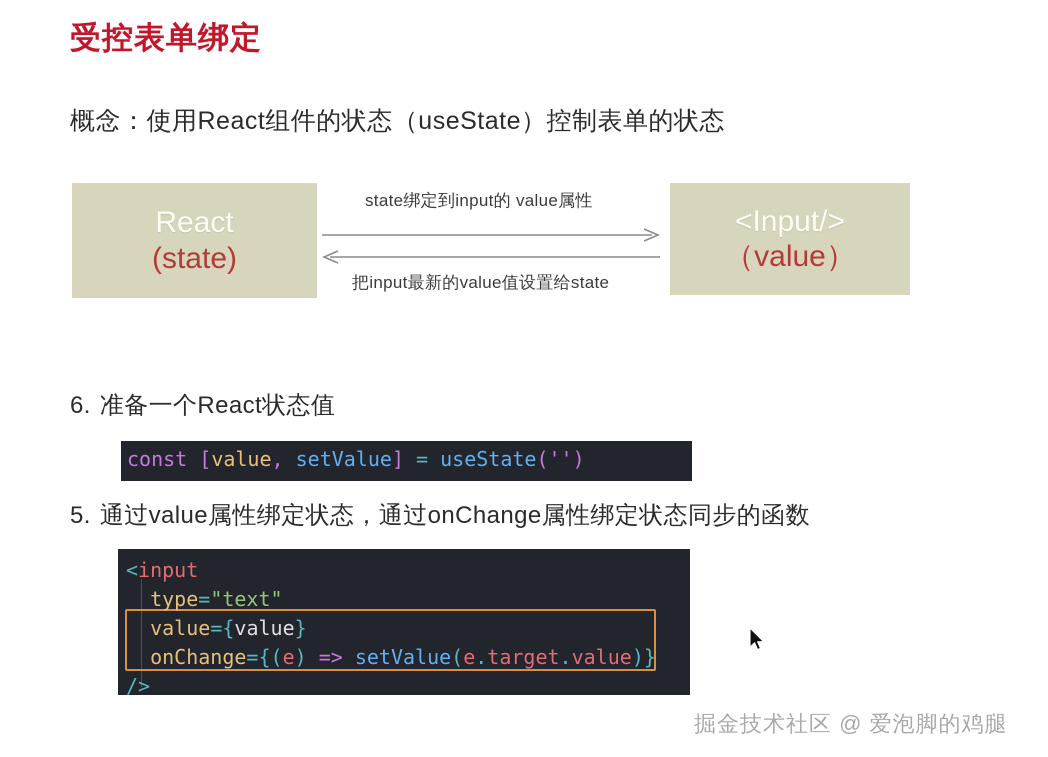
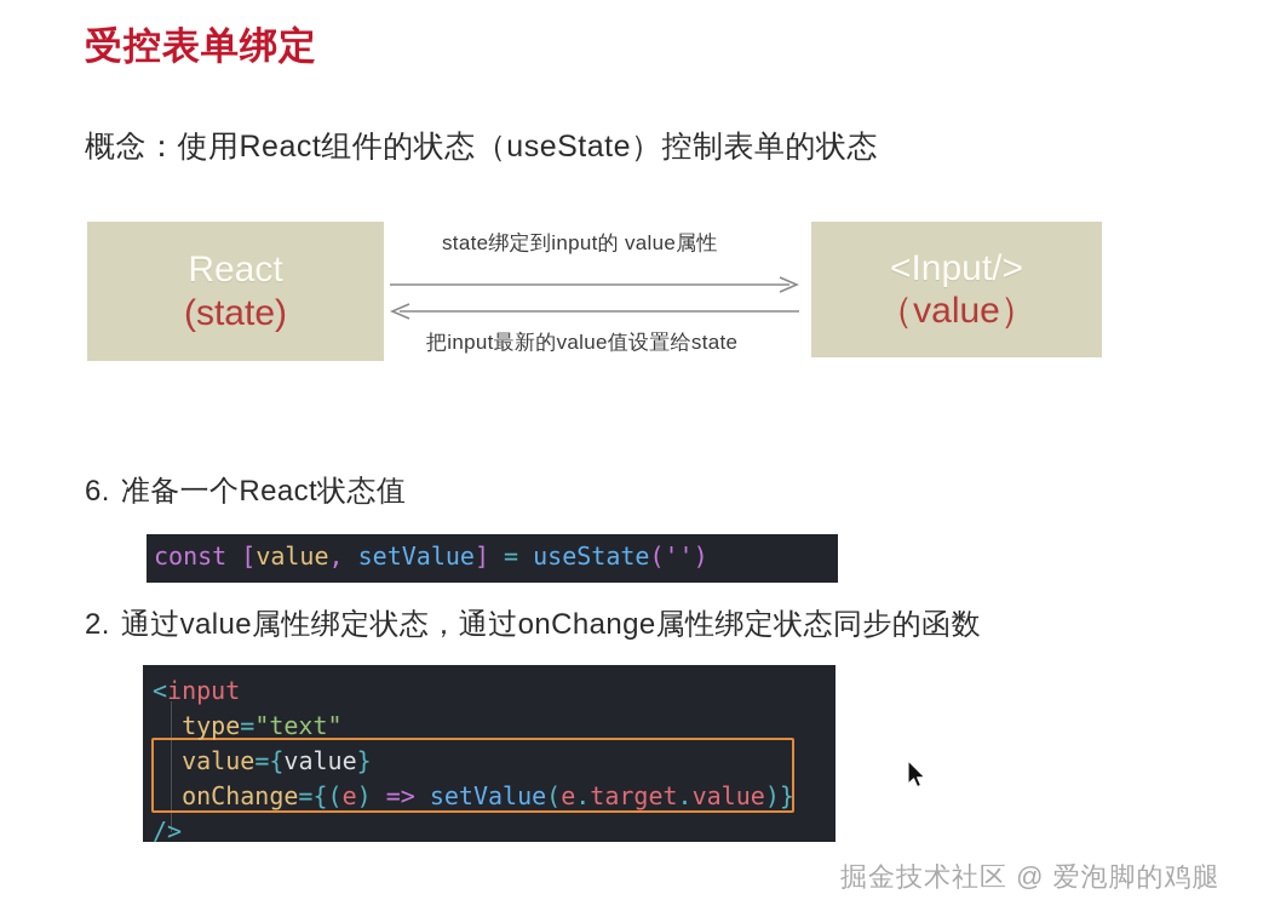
  受控表单绑定
  概念：使用React组件的状态（useState）控制表单的状态
  React
  (state)
  <Input/>
  （value）
  state绑定到input的 value属性
  把input最新的value值设置给state
  6. 准备一个React状态值
  const [value, setValue] = useState('')
- 5. 通过value属性绑定状态，通过onChange属性绑定状态同步的函数
+ 2. 通过value属性绑定状态，通过onChange属性绑定状态同步的函数
  <input
  type="text"
  value={value}
  onChange={(e) => setValue(e.target.value)}
  />
  掘金技术社区 @ 爱泡脚的鸡腿
